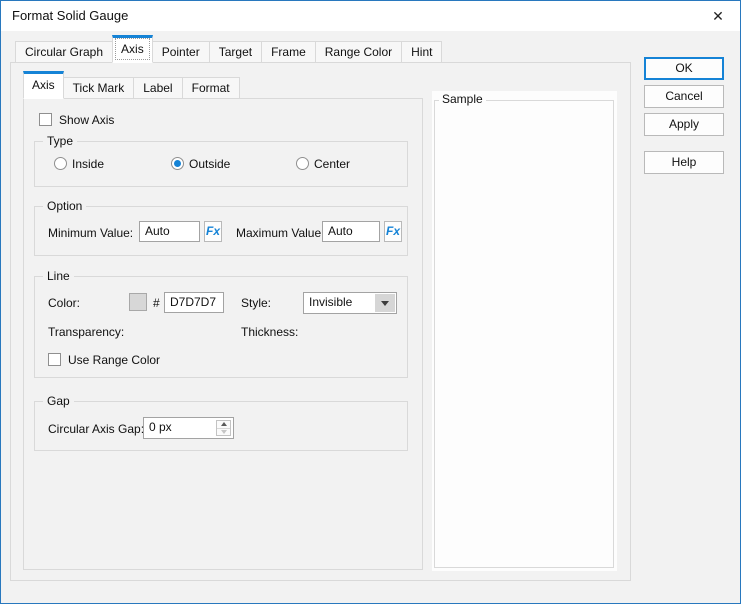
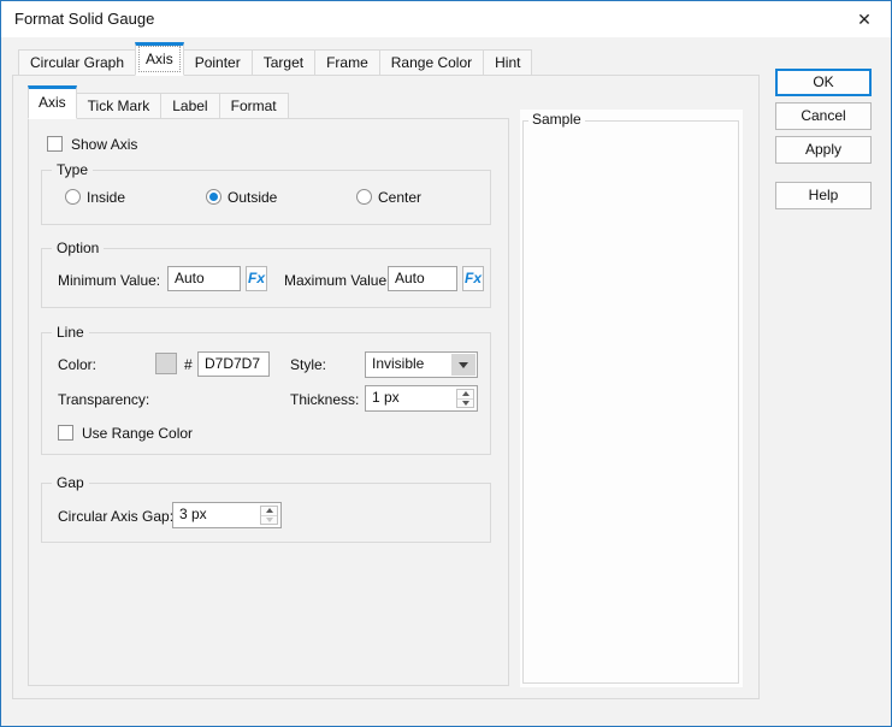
  Format Solid Gauge
  ✕
  Circular Graph
  Axis
  Pointer
  Target
  Frame
  Range Color
  Hint
  Axis
  Tick Mark
  Label
  Format
  Show Axis
  Type
  Inside
  Outside
  Center
  Option
  Minimum Value:
  Auto
  Fx
  Maximum Value
  Auto
  Fx
  Line
  Color:
  #
  D7D7D7
  Style:
  Invisible
  Transparency:
  Thickness:
+ 1 px
  Use Range Color
  Gap
  Circular Axis Gap
- 0 px
+ 3 px
  Sample
  OK
  Cancel
  Apply
  Help
